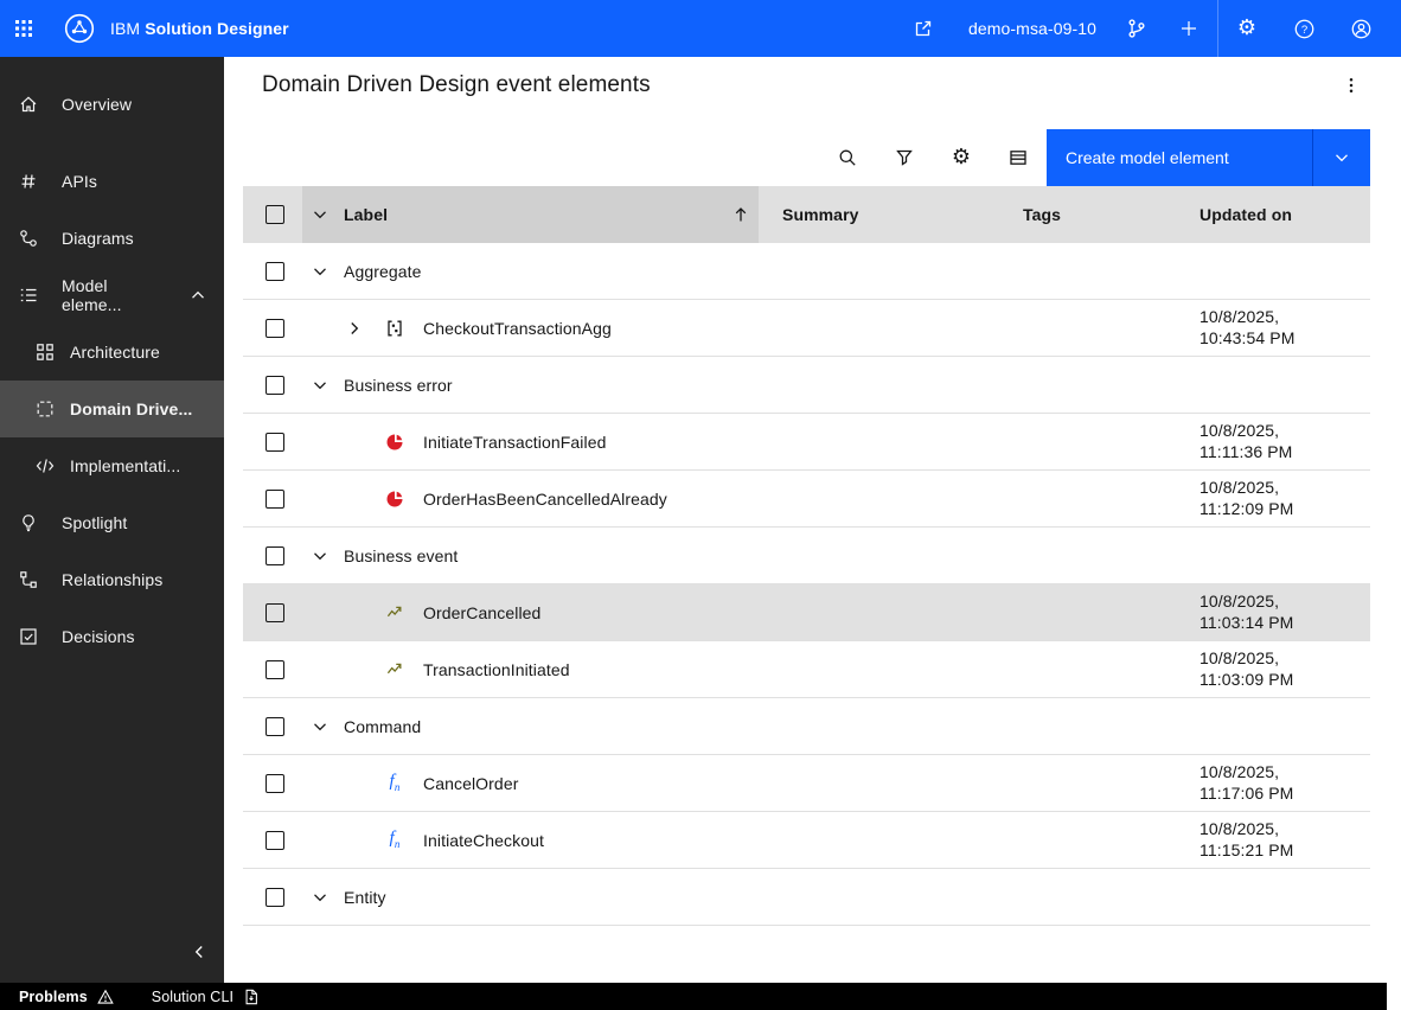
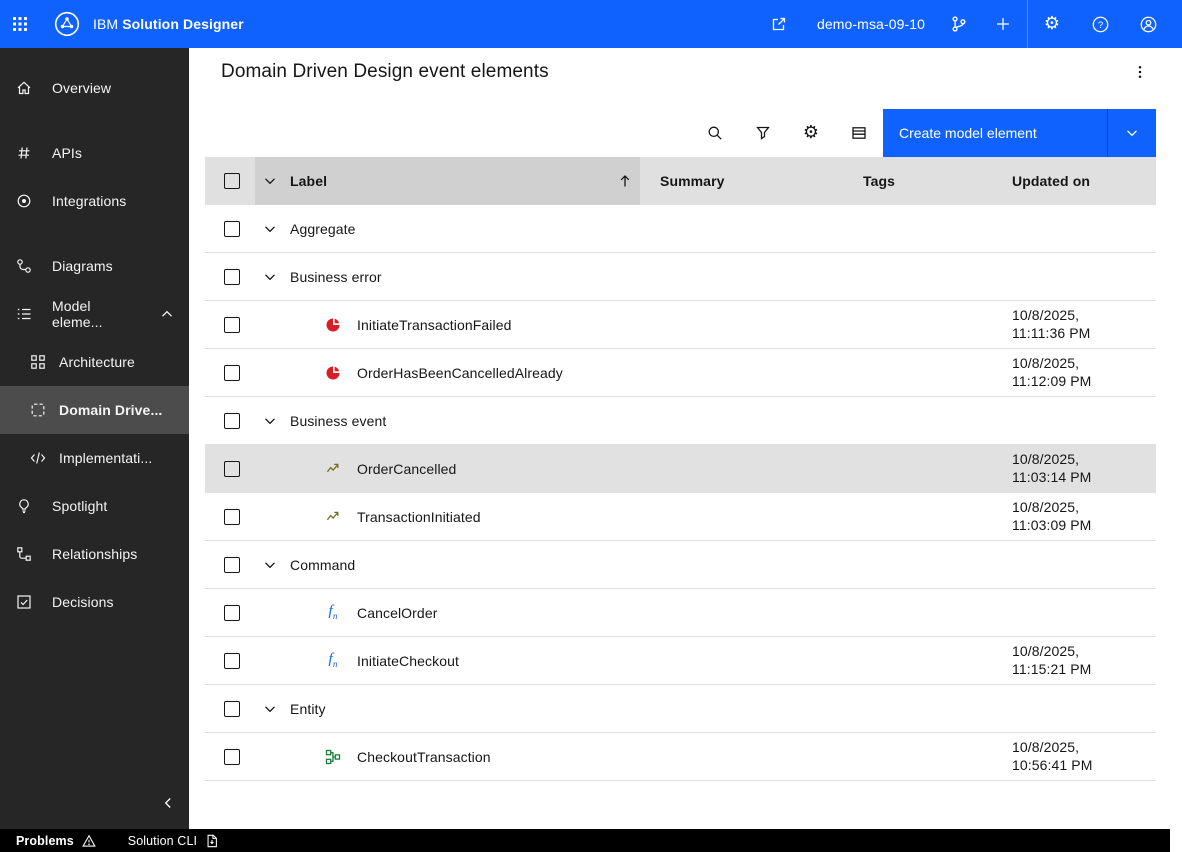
  IBM Solution Designer
  demo-msa-09-10
  ⚙
  ?
  Overview
  APIs
+ Integrations
  Diagrams
  Model eleme...
  Architecture
  Domain Drive...
  Implementati...
  Spotlight
  Relationships
  Decisions
  Domain Driven Design event elements
  ⚙
  Create model element
  Label
  Summary
  Tags
  Updated on
  Aggregate
- CheckoutTransactionAgg
- 10/8/2025, 10:43:54 PM
  Business error
  InitiateTransactionFailed
  10/8/2025, 11:11:36 PM
  OrderHasBeenCancelledAlready
  10/8/2025, 11:12:09 PM
  Business event
  OrderCancelled
  10/8/2025, 11:03:14 PM
  TransactionInitiated
  10/8/2025, 11:03:09 PM
  Command
  fn
  CancelOrder
- 10/8/2025, 11:17:06 PM
  fn
  InitiateCheckout
  10/8/2025, 11:15:21 PM
  Entity
+ CheckoutTransaction
+ 10/8/2025, 10:56:41 PM
  Problems
  Solution CLI
